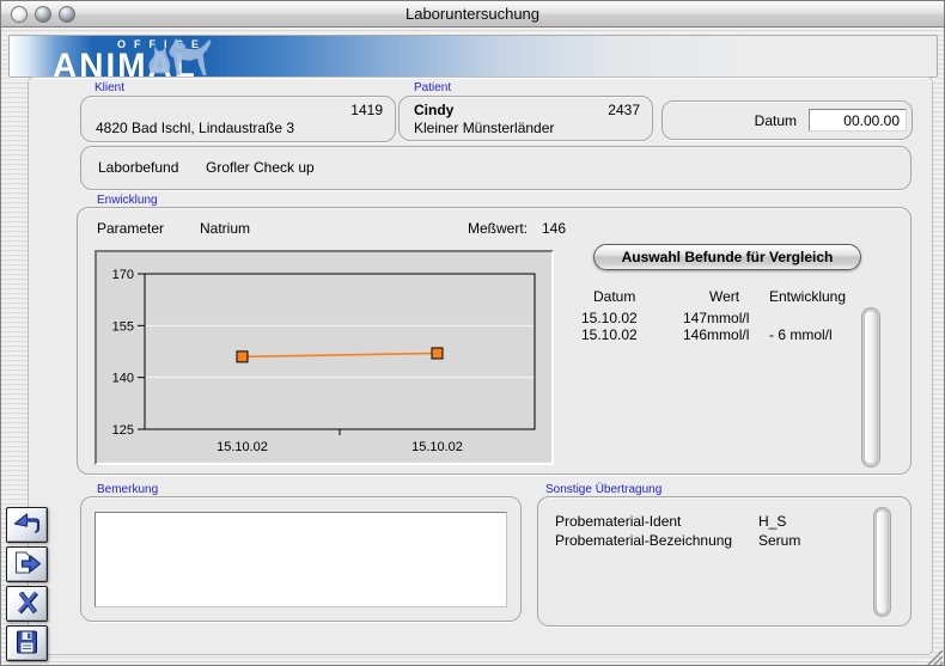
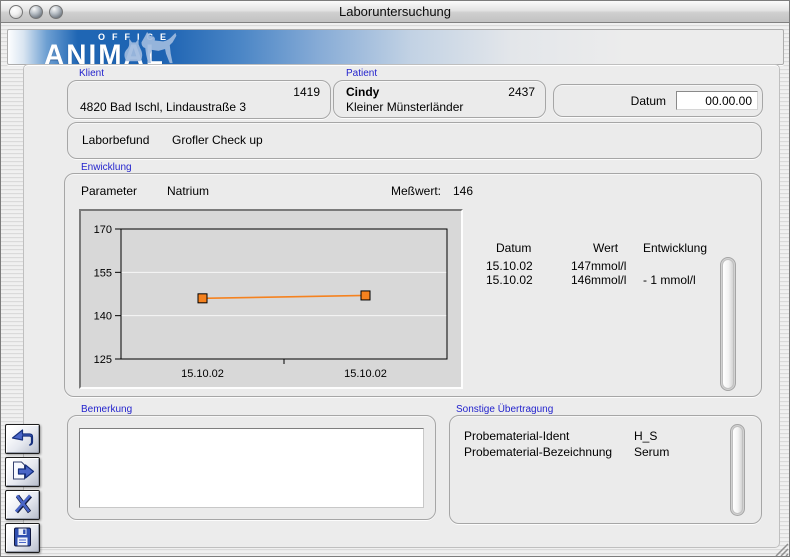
  Laboruntersuchung
  OFFIE
  ANIML
  Klient
  4820 Bad Ischl, Lindaustraße 3
  1419
  Patient
  Cindy
  Kleiner Münsterländer
  2437
  Datum
  00.00.00
  Laborbefund
  Grofler Check up
  Enwicklung
  Parameter
  Natrium
  Meßwert:
  146
  125
  140
  155
  170
  15.10.02
  15.10.02
- Auswahl Befunde für Vergleich
  Datum
  Wert
  Entwicklung
  15.10.02
  147mmol/l
  15.10.02
  146mmol/l
- - 6 mmol/l
+ - 1 mmol/l
  Bemerkung
  Sonstige Übertragung
  Probematerial-Ident
  H_S
  Probematerial-Bezeichnung
  Serum
